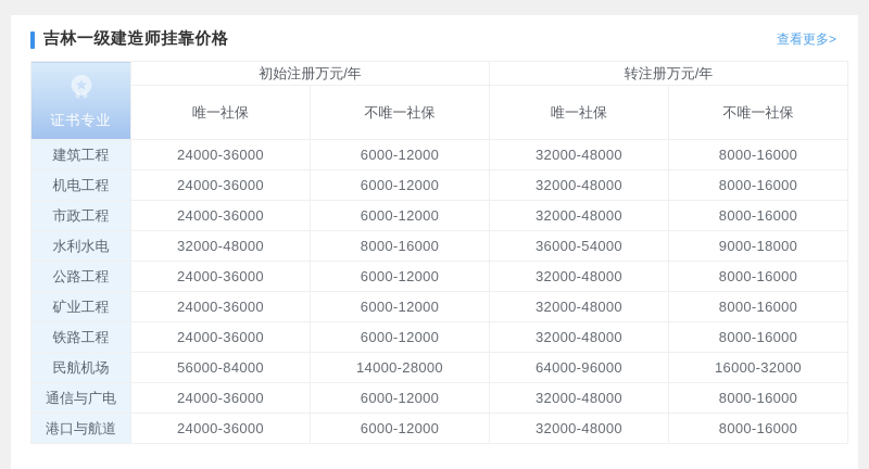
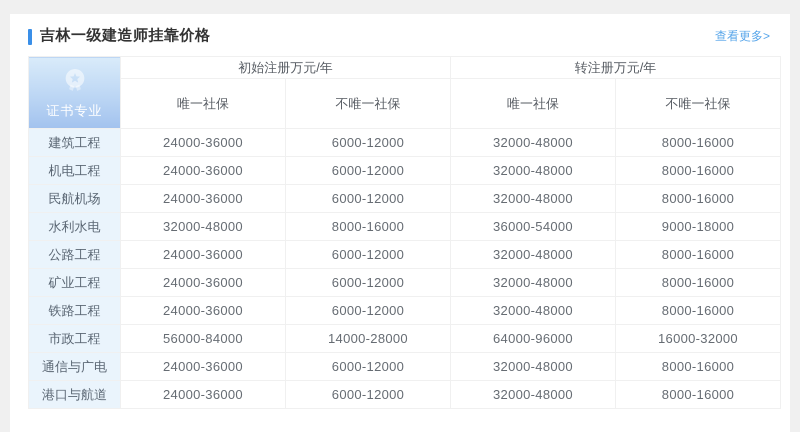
  吉林一级建造师挂靠价格
  查看更多>
  证书专业	初始注册万元/年	转注册万元/年
  唯一社保	不唯一社保	唯一社保	不唯一社保
  建筑工程	24000-36000	6000-12000	32000-48000	8000-16000
  机电工程	24000-36000	6000-12000	32000-48000	8000-16000
- 市政工程	24000-36000	6000-12000	32000-48000	8000-16000
+ 民航机场	24000-36000	6000-12000	32000-48000	8000-16000
  水利水电	32000-48000	8000-16000	36000-54000	9000-18000
  公路工程	24000-36000	6000-12000	32000-48000	8000-16000
  矿业工程	24000-36000	6000-12000	32000-48000	8000-16000
  铁路工程	24000-36000	6000-12000	32000-48000	8000-16000
- 民航机场	56000-84000	14000-28000	64000-96000	16000-32000
+ 市政工程	56000-84000	14000-28000	64000-96000	16000-32000
  通信与广电	24000-36000	6000-12000	32000-48000	8000-16000
  港口与航道	24000-36000	6000-12000	32000-48000	8000-16000
